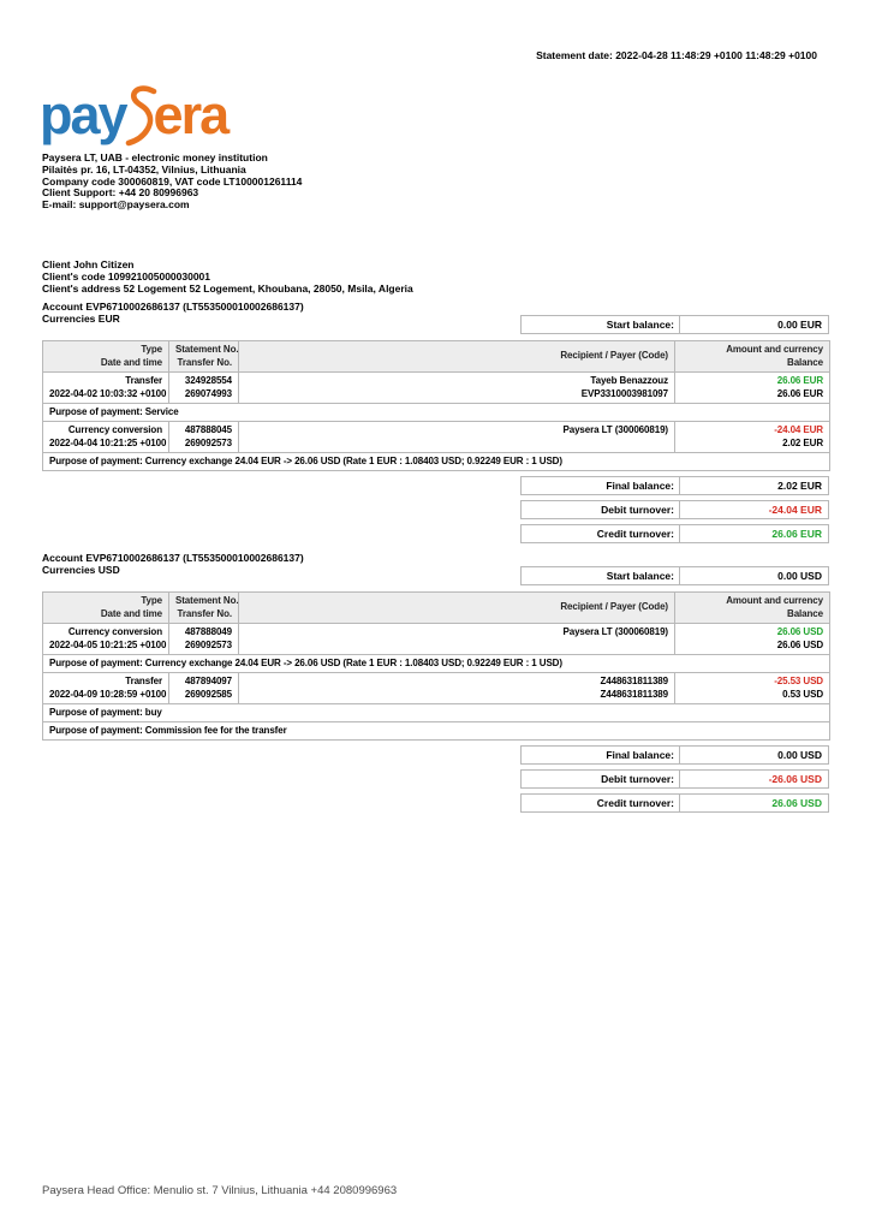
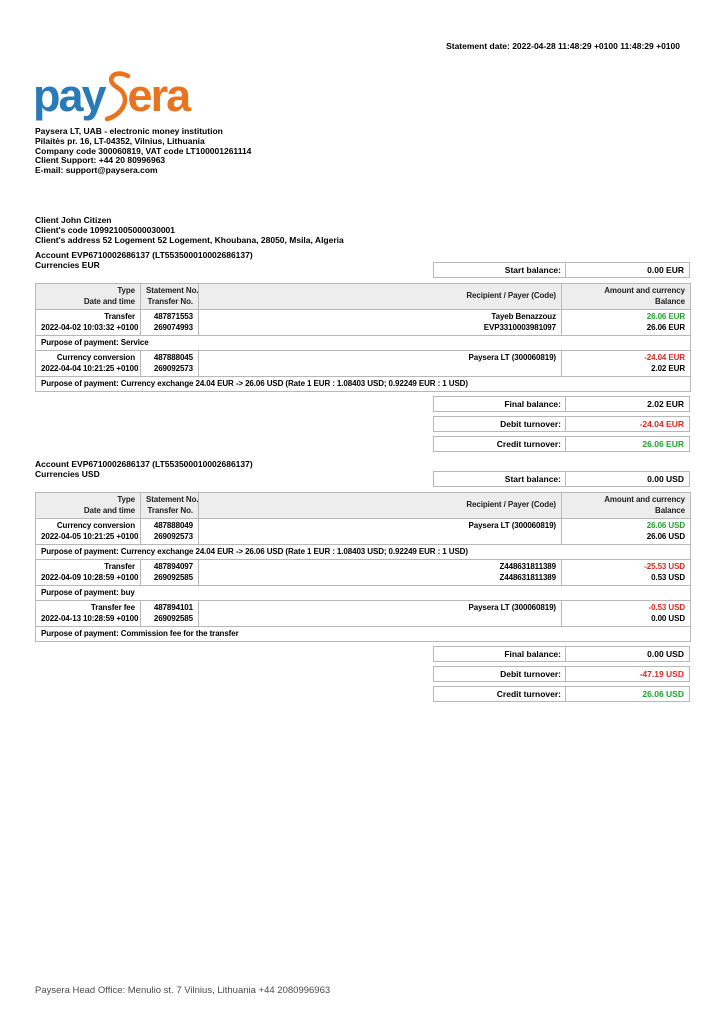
  Statement date: 2022-04-28 11:48:29 +0100 11:48:29 +0100
  pay
  era
  Paysera LT, UAB - electronic money institution
  Pilaitės pr. 16, LT-04352, Vilnius, Lithuania
  Company code 300060819, VAT code LT100001261114
  Client Support: +44 20 80996963
  E-mail: support@paysera.com
  Client John Citizen
  Client's code 109921005000030001
  Client's address 52 Logement 52 Logement, Khoubana, 28050, Msila, Algeria
  Account EVP6710002686137 (LT553500010002686137)
  Currencies EUR
  Start balance:
  0.00 EUR
  TypeDate and time	Statement No.Transfer No.	Recipient / Payer (Code)	Amount and currencyBalance
- Transfer2022-04-02 10:03:32 +0100	324928554269074993	Tayeb BenazzouzEVP3310003981097	26.06 EUR26.06 EUR
+ Transfer2022-04-02 10:03:32 +0100	487871553269074993	Tayeb BenazzouzEVP3310003981097	26.06 EUR26.06 EUR
  Purpose of payment: Service
  Currency conversion2022-04-04 10:21:25 +0100	487888045269092573	Paysera LT (300060819)	-24.04 EUR2.02 EUR
  Purpose of payment: Currency exchange 24.04 EUR -> 26.06 USD (Rate 1 EUR : 1.08403 USD; 0.92249 EUR : 1 USD)
  Final balance:
  2.02 EUR
  Debit turnover:
  -24.04 EUR
  Credit turnover:
  26.06 EUR
  Account EVP6710002686137 (LT553500010002686137)
  Currencies USD
  Start balance:
  0.00 USD
  TypeDate and time	Statement No.Transfer No.	Recipient / Payer (Code)	Amount and currencyBalance
  Currency conversion2022-04-05 10:21:25 +0100	487888049269092573	Paysera LT (300060819)	26.06 USD26.06 USD
  Purpose of payment: Currency exchange 24.04 EUR -> 26.06 USD (Rate 1 EUR : 1.08403 USD; 0.92249 EUR : 1 USD)
  Transfer2022-04-09 10:28:59 +0100	487894097269092585	Z448631811389Z448631811389	-25.53 USD0.53 USD
  Purpose of payment: buy
+ Transfer fee2022-04-13 10:28:59 +0100	487894101269092585	Paysera LT (300060819)	-0.53 USD0.00 USD
  Purpose of payment: Commission fee for the transfer
  Final balance:
  0.00 USD
  Debit turnover:
- -26.06 USD
+ -47.19 USD
  Credit turnover:
  26.06 USD
  Paysera Head Office: Menulio st. 7 Vilnius, Lithuania +44 2080996963
